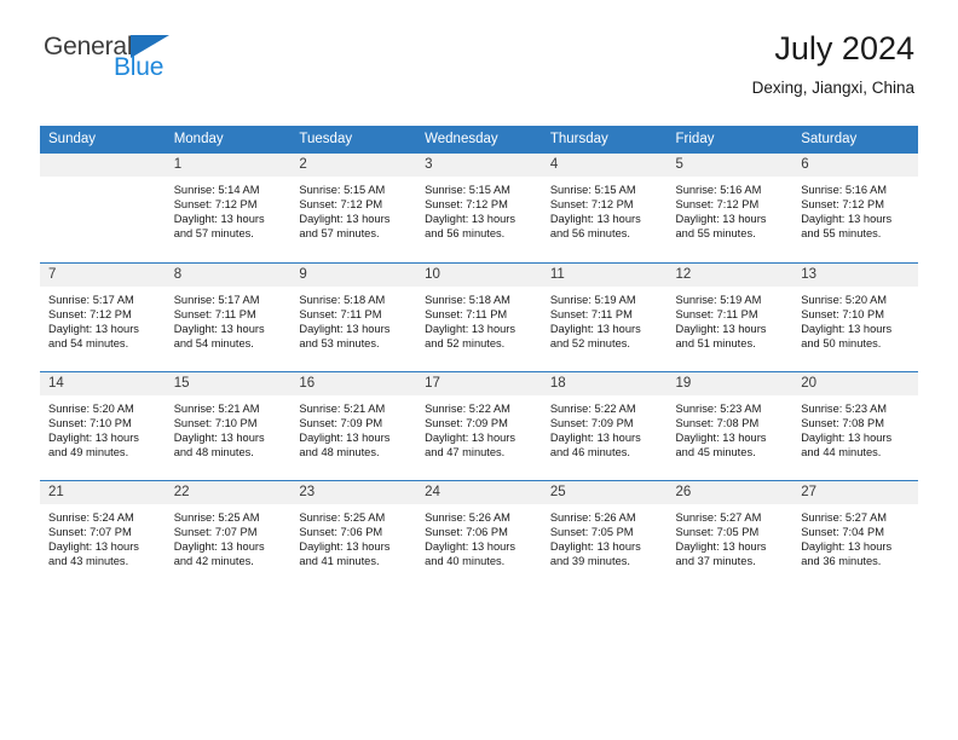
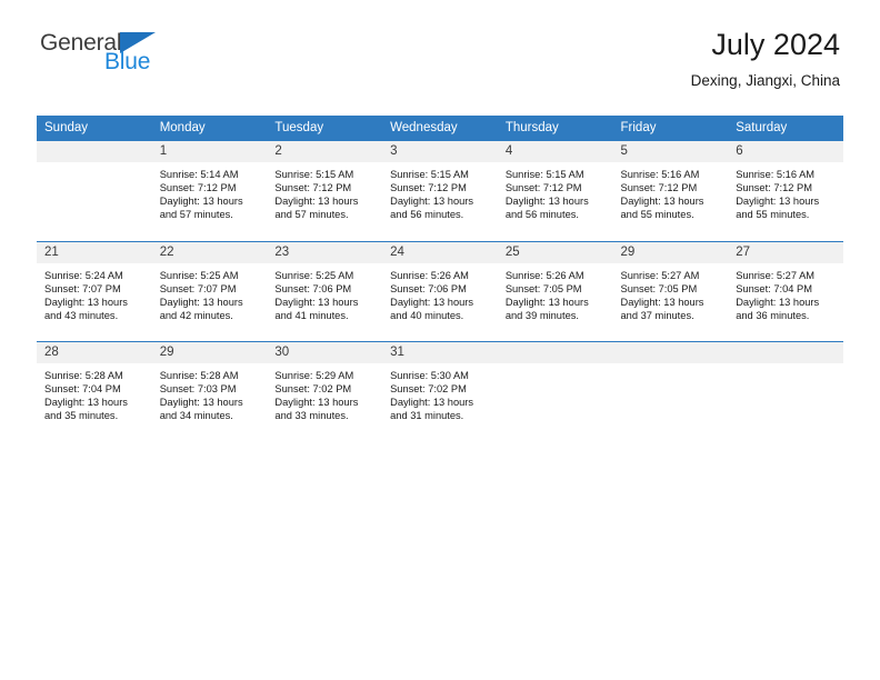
  General
  Blue
  July 2024
  Dexing, Jiangxi, China
  Sunday	Monday	Tuesday	Wednesday	Thursday	Friday	Saturday
  	1Sunrise: 5:14 AMSunset: 7:12 PMDaylight: 13 hoursand 57 minutes.	2Sunrise: 5:15 AMSunset: 7:12 PMDaylight: 13 hoursand 57 minutes.	3Sunrise: 5:15 AMSunset: 7:12 PMDaylight: 13 hoursand 56 minutes.	4Sunrise: 5:15 AMSunset: 7:12 PMDaylight: 13 hoursand 56 minutes.	5Sunrise: 5:16 AMSunset: 7:12 PMDaylight: 13 hoursand 55 minutes.	6Sunrise: 5:16 AMSunset: 7:12 PMDaylight: 13 hoursand 55 minutes.
- 7Sunrise: 5:17 AMSunset: 7:12 PMDaylight: 13 hoursand 54 minutes.	8Sunrise: 5:17 AMSunset: 7:11 PMDaylight: 13 hoursand 54 minutes.	9Sunrise: 5:18 AMSunset: 7:11 PMDaylight: 13 hoursand 53 minutes.	10Sunrise: 5:18 AMSunset: 7:11 PMDaylight: 13 hoursand 52 minutes.	11Sunrise: 5:19 AMSunset: 7:11 PMDaylight: 13 hoursand 52 minutes.	12Sunrise: 5:19 AMSunset: 7:11 PMDaylight: 13 hoursand 51 minutes.	13Sunrise: 5:20 AMSunset: 7:10 PMDaylight: 13 hoursand 50 minutes.
- 14Sunrise: 5:20 AMSunset: 7:10 PMDaylight: 13 hoursand 49 minutes.	15Sunrise: 5:21 AMSunset: 7:10 PMDaylight: 13 hoursand 48 minutes.	16Sunrise: 5:21 AMSunset: 7:09 PMDaylight: 13 hoursand 48 minutes.	17Sunrise: 5:22 AMSunset: 7:09 PMDaylight: 13 hoursand 47 minutes.	18Sunrise: 5:22 AMSunset: 7:09 PMDaylight: 13 hoursand 46 minutes.	19Sunrise: 5:23 AMSunset: 7:08 PMDaylight: 13 hoursand 45 minutes.	20Sunrise: 5:23 AMSunset: 7:08 PMDaylight: 13 hoursand 44 minutes.
- 21Sunrise: 5:24 AMSunset: 7:07 PMDaylight: 13 hoursand 43 minutes.	22Sunrise: 5:25 AMSunset: 7:07 PMDaylight: 13 hoursand 42 minutes.	23Sunrise: 5:25 AMSunset: 7:06 PMDaylight: 13 hoursand 41 minutes.	24Sunrise: 5:26 AMSunset: 7:06 PMDaylight: 13 hoursand 40 minutes.	25Sunrise: 5:26 AMSunset: 7:05 PMDaylight: 13 hoursand 39 minutes.	26Sunrise: 5:27 AMSunset: 7:05 PMDaylight: 13 hoursand 37 minutes.	27Sunrise: 5:27 AMSunset: 7:04 PMDaylight: 13 hoursand 36 minutes.
+ 21Sunrise: 5:24 AMSunset: 7:07 PMDaylight: 13 hoursand 43 minutes.	22Sunrise: 5:25 AMSunset: 7:07 PMDaylight: 13 hoursand 42 minutes.	23Sunrise: 5:25 AMSunset: 7:06 PMDaylight: 13 hoursand 41 minutes.	24Sunrise: 5:26 AMSunset: 7:06 PMDaylight: 13 hoursand 40 minutes.	25Sunrise: 5:26 AMSunset: 7:05 PMDaylight: 13 hoursand 39 minutes.	29Sunrise: 5:27 AMSunset: 7:05 PMDaylight: 13 hoursand 37 minutes.	27Sunrise: 5:27 AMSunset: 7:04 PMDaylight: 13 hoursand 36 minutes.
+ 28Sunrise: 5:28 AMSunset: 7:04 PMDaylight: 13 hoursand 35 minutes.	29Sunrise: 5:28 AMSunset: 7:03 PMDaylight: 13 hoursand 34 minutes.	30Sunrise: 5:29 AMSunset: 7:02 PMDaylight: 13 hoursand 33 minutes.	31Sunrise: 5:30 AMSunset: 7:02 PMDaylight: 13 hoursand 31 minutes.
